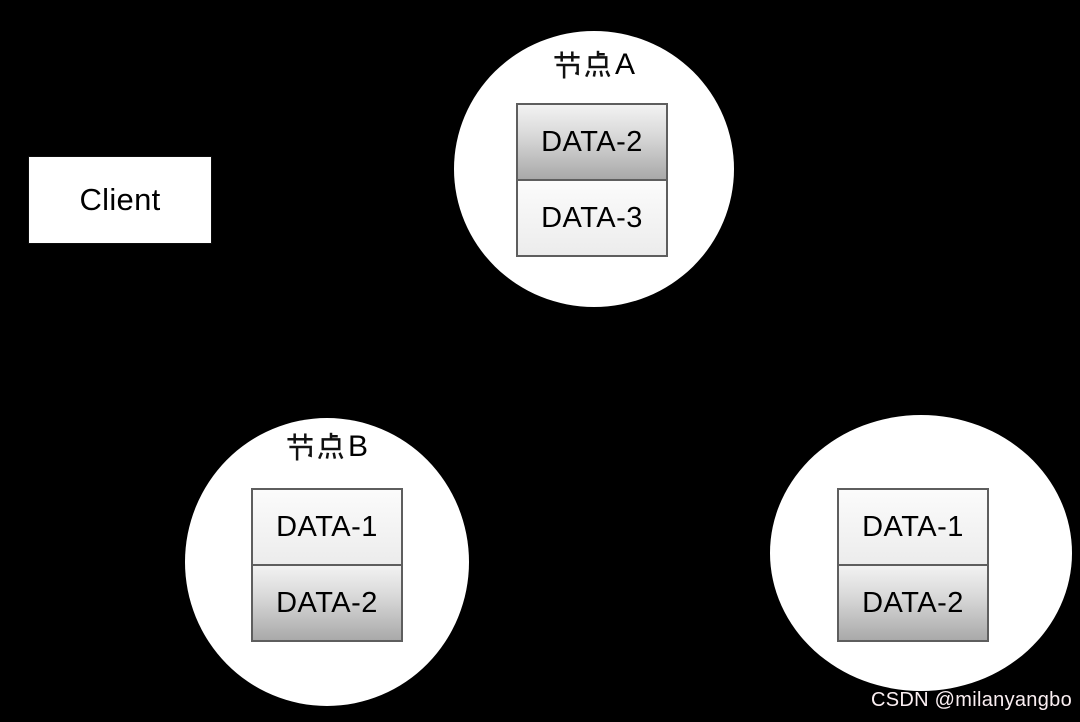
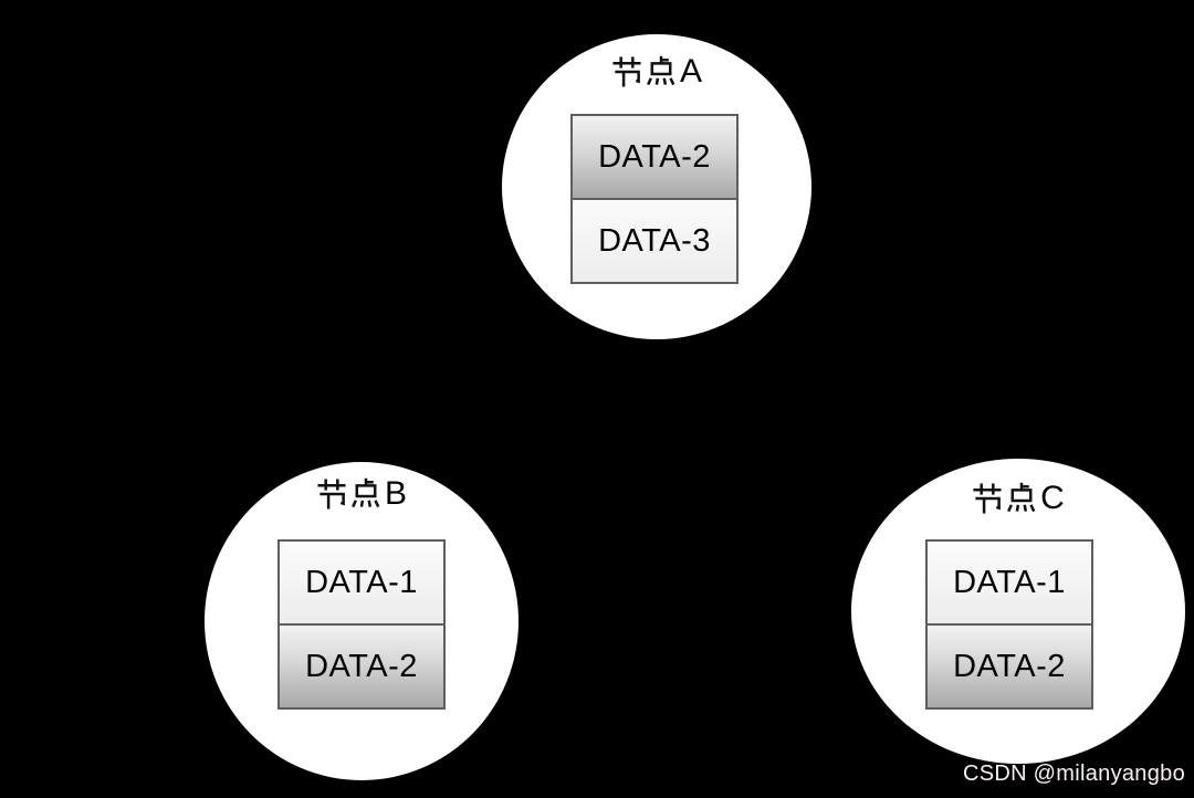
- Client
  A
  DATA-2
  DATA-3
  B
  DATA-1
  DATA-2
+ C
  DATA-1
  DATA-2
  CSDN @milanyangbo
